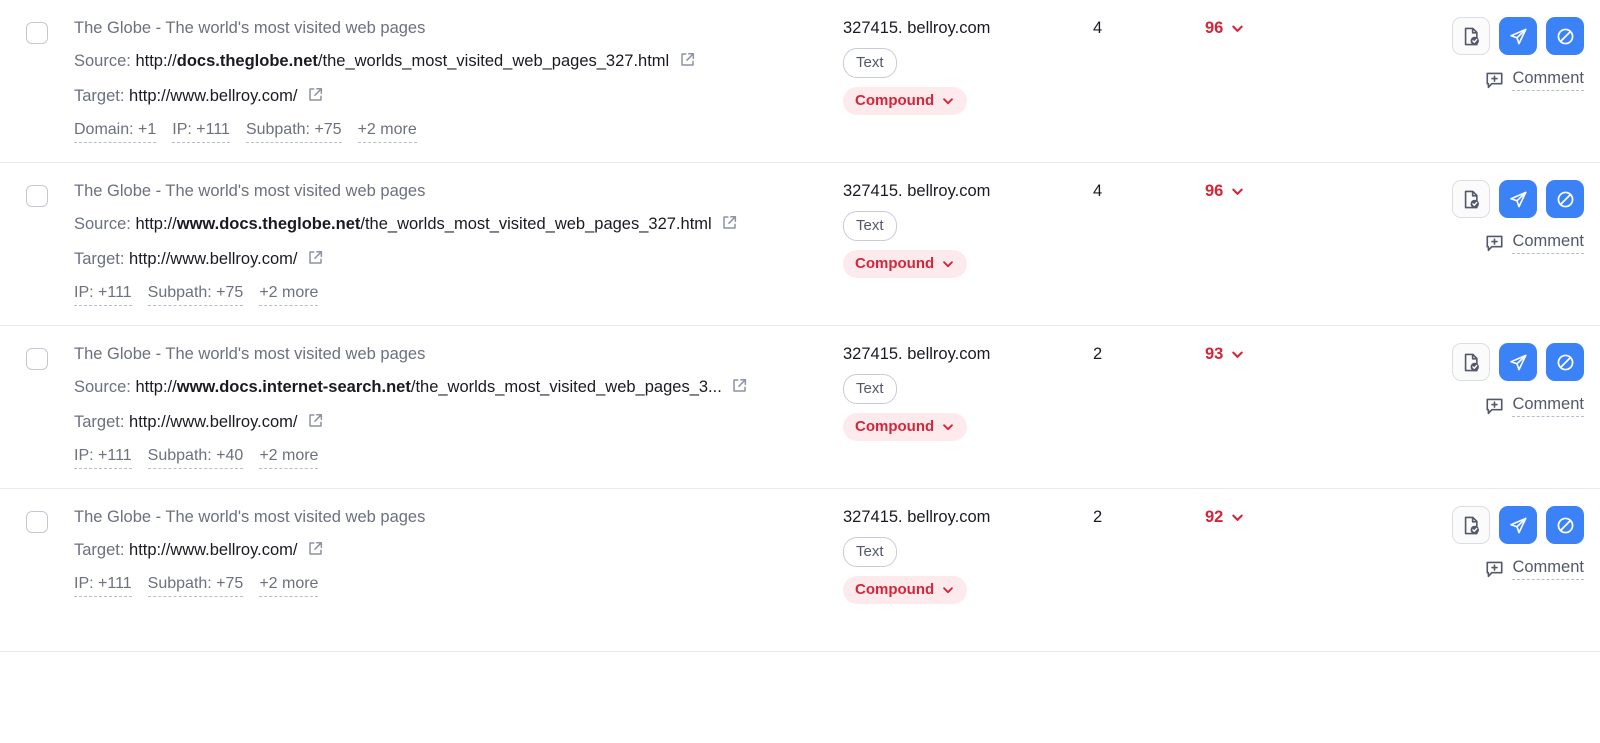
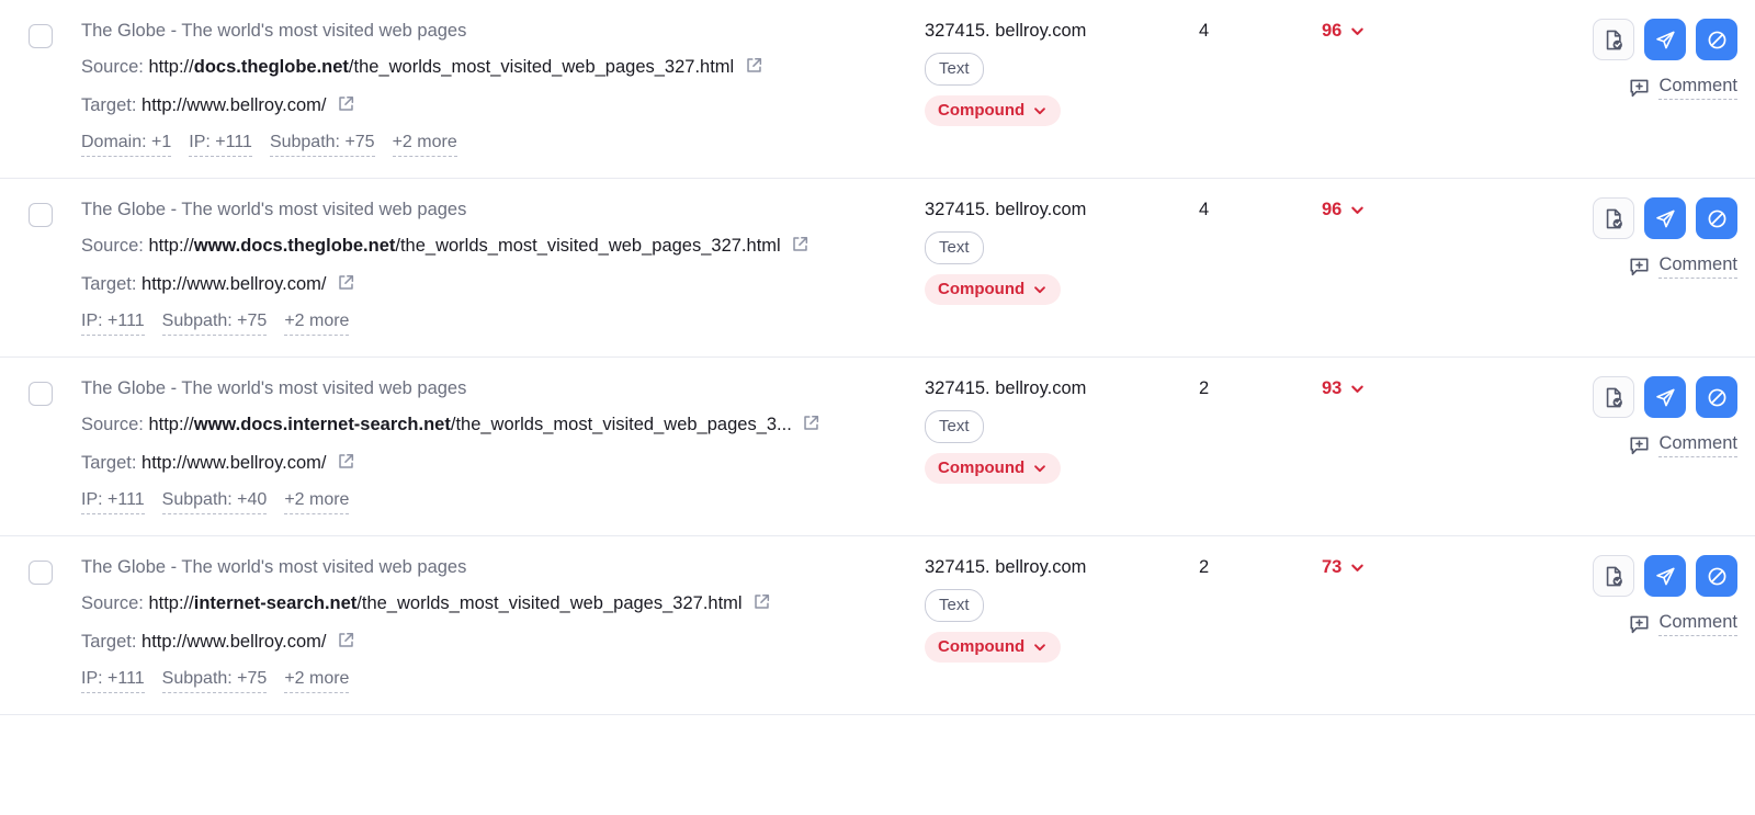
  The Globe - The world's most visited web pages
  Source: http://docs.theglobe.net/the_worlds_most_visited_web_pages_327.html
  Target: http://www.bellroy.com/
  Domain: +1
  IP: +111
  Subpath: +75
  +2 more
  327415. bellroy.com
  Text
  Compound
  4
  96
  Comment
  The Globe - The world's most visited web pages
  Source: http://www.docs.theglobe.net/the_worlds_most_visited_web_pages_327.html
  Target: http://www.bellroy.com/
  IP: +111
  Subpath: +75
  +2 more
  327415. bellroy.com
  Text
  Compound
  4
  96
  Comment
  The Globe - The world's most visited web pages
  Source: http://www.docs.internet-search.net/the_worlds_most_visited_web_pages_3...
  Target: http://www.bellroy.com/
  IP: +111
  Subpath: +40
  +2 more
  327415. bellroy.com
  Text
  Compound
  2
  93
  Comment
  The Globe - The world's most visited web pages
+ Source: http://internet-search.net/the_worlds_most_visited_web_pages_327.html
  Target: http://www.bellroy.com/
  IP: +111
  Subpath: +75
  +2 more
  327415. bellroy.com
  Text
  Compound
  2
- 92
+ 73
  Comment
